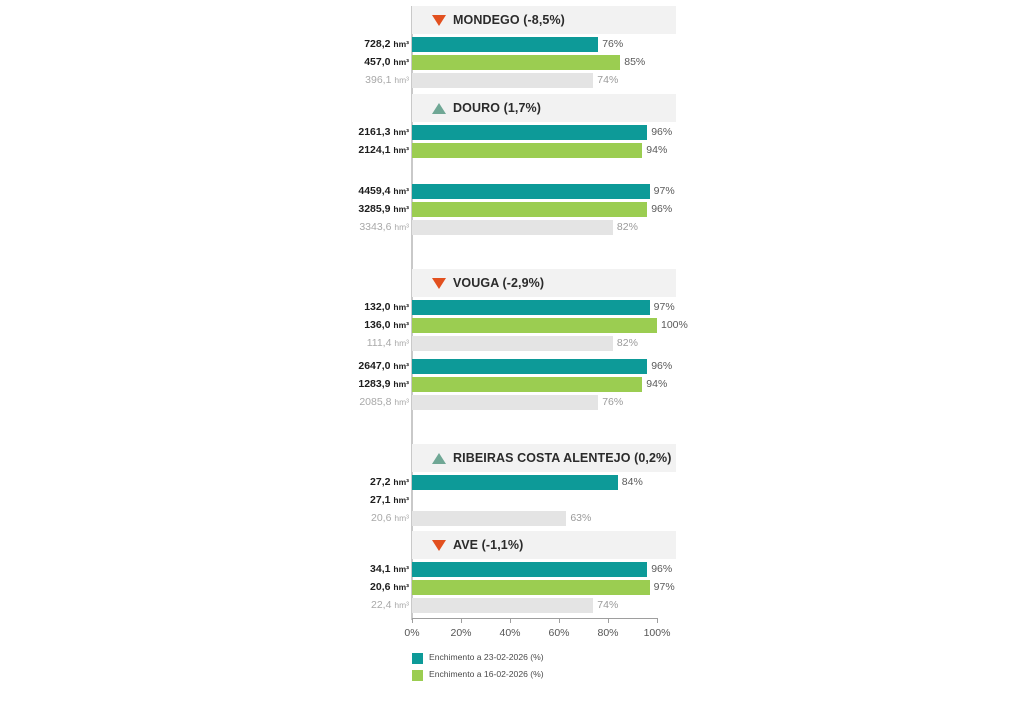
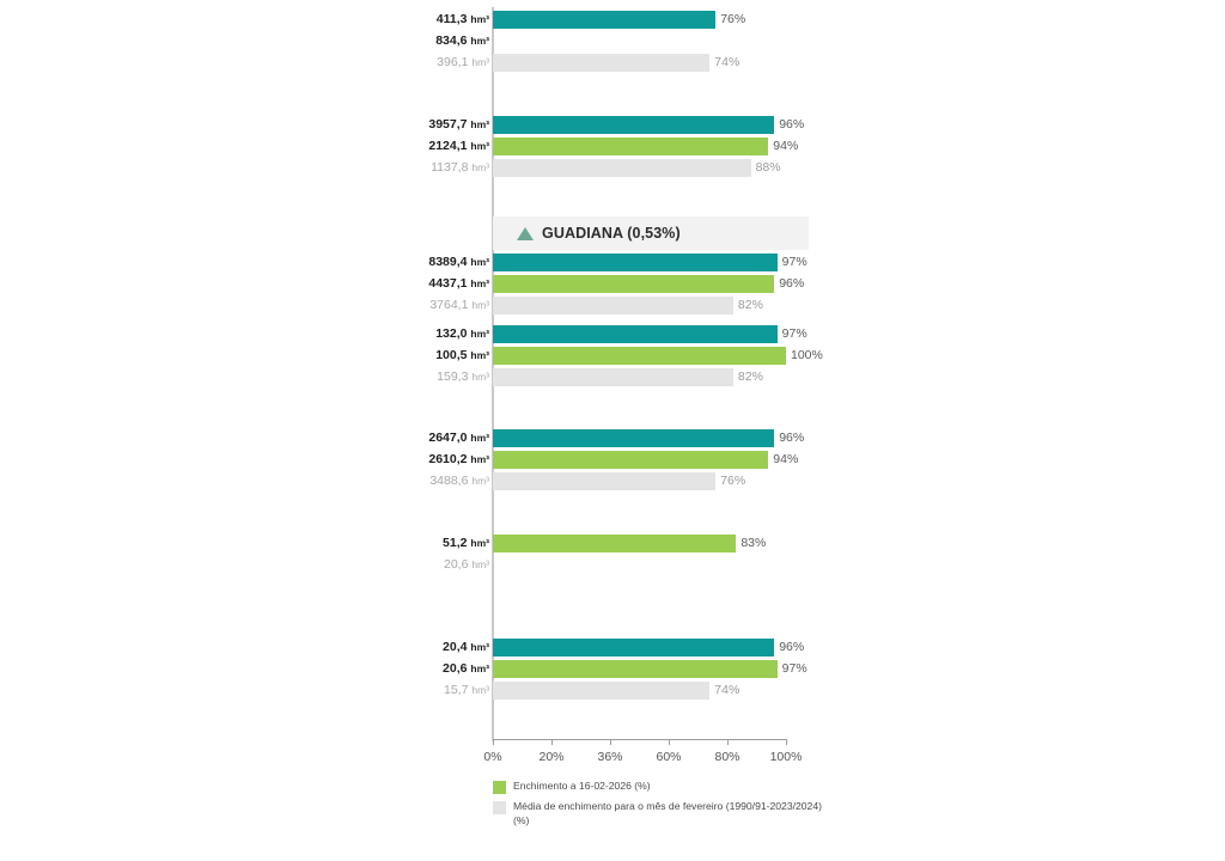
- MONDEGO (-8,5%)
- 728,2 hm³
+ 411,3 hm³
  76%
- 457,0 hm³
+ 834,6 hm³
- 85%
  396,1 hm³
  74%
- DOURO (1,7%)
- 2161,3 hm³
+ 3957,7 hm³
  96%
  2124,1 hm³
  94%
+ 1137,8 hm³
+ 88%
+ GUADIANA (0,53%)
- 4459,4 hm³
+ 8389,4 hm³
  97%
- 3285,9 hm³
+ 4437,1 hm³
  96%
- 3343,6 hm³
+ 3764,1 hm³
  82%
- VOUGA (-2,9%)
  132,0 hm³
  97%
- 136,0 hm³
+ 100,5 hm³
  100%
- 111,4 hm³
+ 159,3 hm³
  82%
  2647,0 hm³
  96%
- 1283,9 hm³
+ 2610,2 hm³
  94%
- 2085,8 hm³
+ 3488,6 hm³
  76%
- RIBEIRAS COSTA ALENTEJO (0,2%)
- 27,2 hm³
- 84%
- 27,1 hm³
+ 51,2 hm³
+ 83%
  20,6 hm³
- 63%
- AVE (-1,1%)
- 34,1 hm³
+ 20,4 hm³
  96%
  20,6 hm³
  97%
- 22,4 hm³
+ 15,7 hm³
  74%
  0%
  20%
- 40%
+ 36%
  60%
  80%
  100%
- Enchimento a 23-02-2026 (%)
  Enchimento a 16-02-2026 (%)
+ Média de enchimento para o mês de fevereiro (1990/91-2023/2024) (%)
